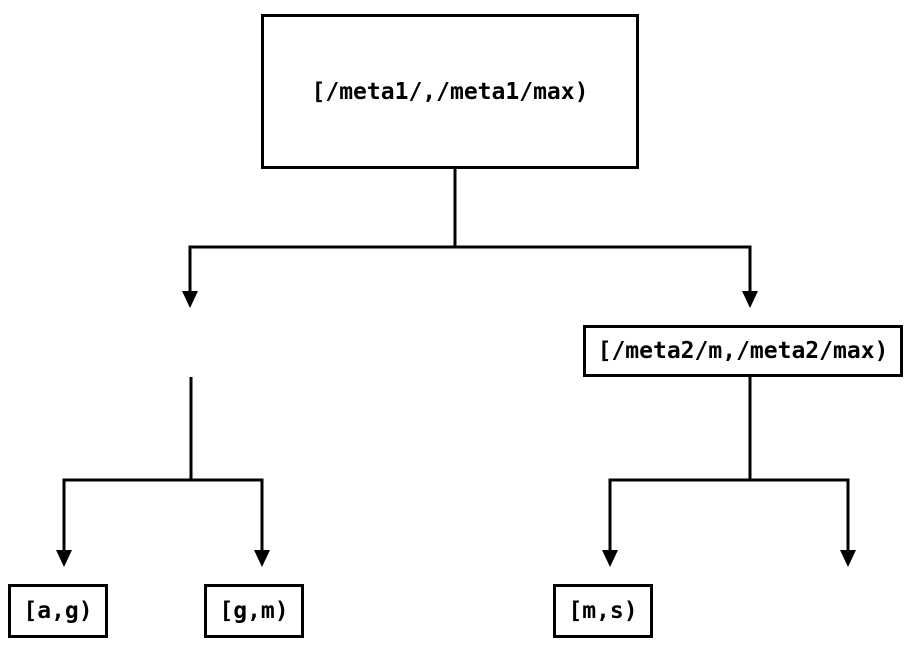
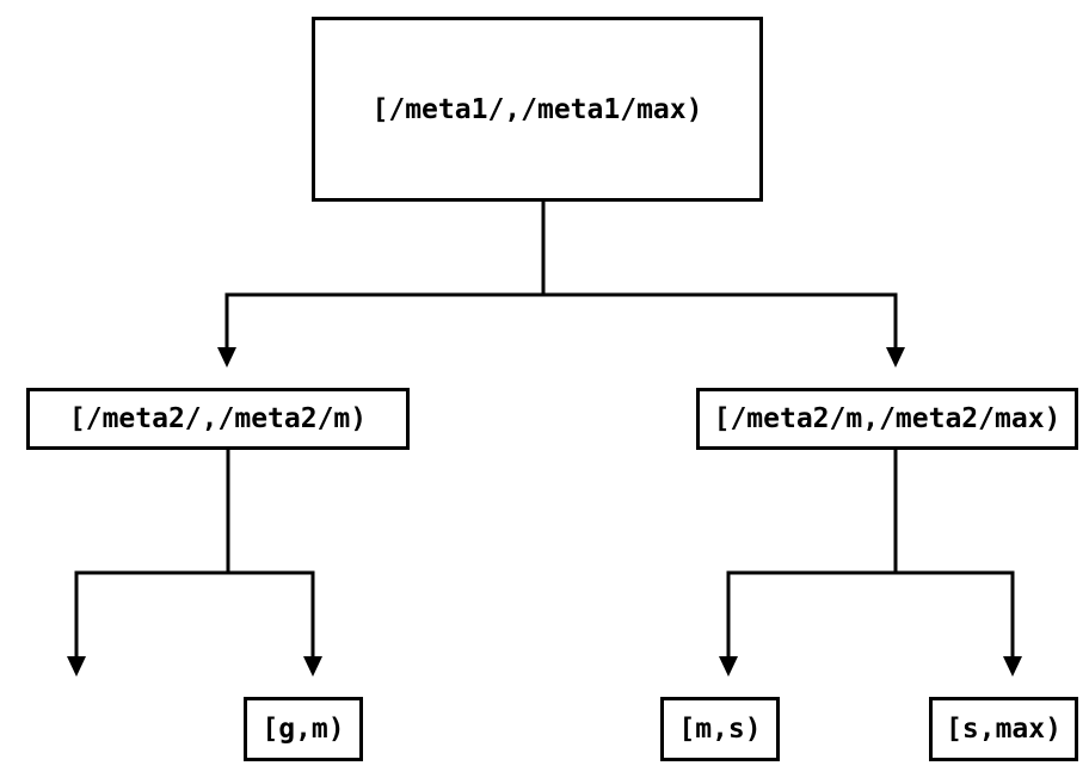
  [/meta1/,/meta1/max)
+ [/meta2/,/meta2/m)
  [/meta2/m,/meta2/max)
- [a,g)
  [g,m)
  [m,s)
+ [s,max)
